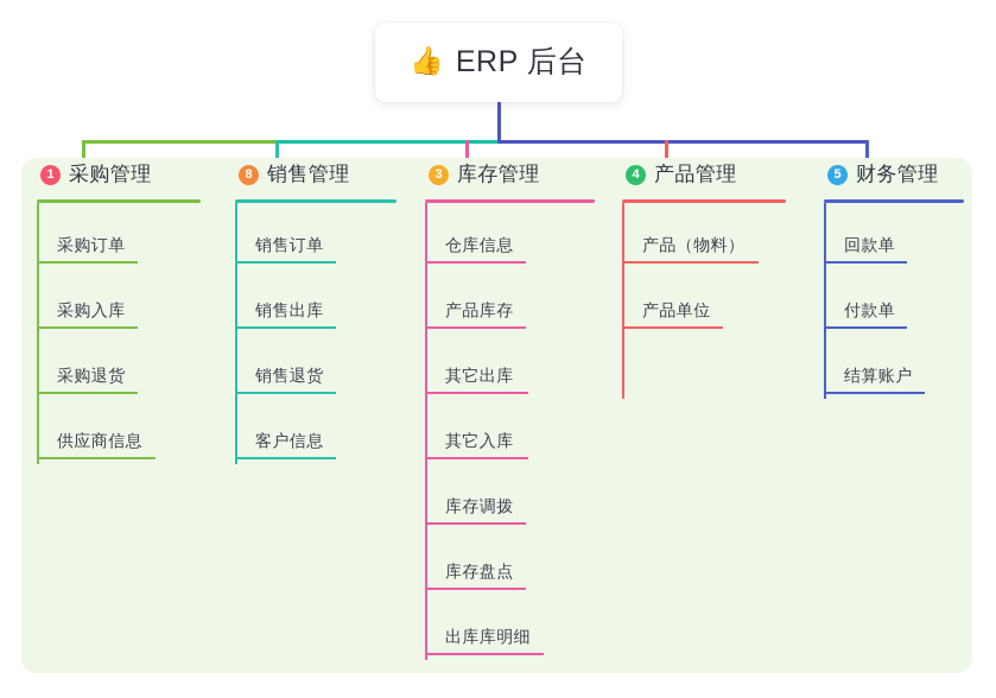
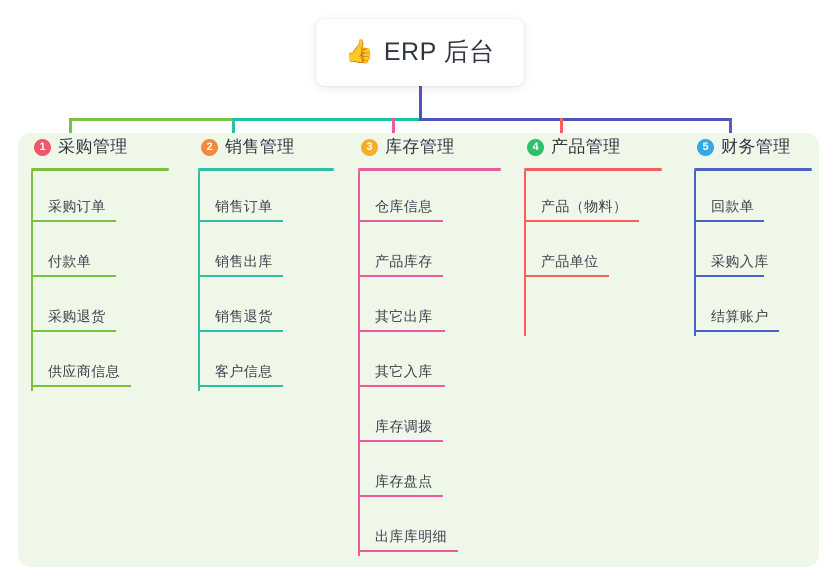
  👍
  ERP 后台
  1
  采购管理
  采购订单
- 采购入库
+ 付款单
  采购退货
  供应商信息
- 8
+ 2
  销售管理
  销售订单
  销售出库
  销售退货
  客户信息
  3
  库存管理
  仓库信息
  产品库存
  其它出库
  其它入库
  库存调拨
  库存盘点
  出库库明细
  4
  产品管理
  产品（物料）
  产品单位
  5
  财务管理
  回款单
- 付款单
+ 采购入库
  结算账户
